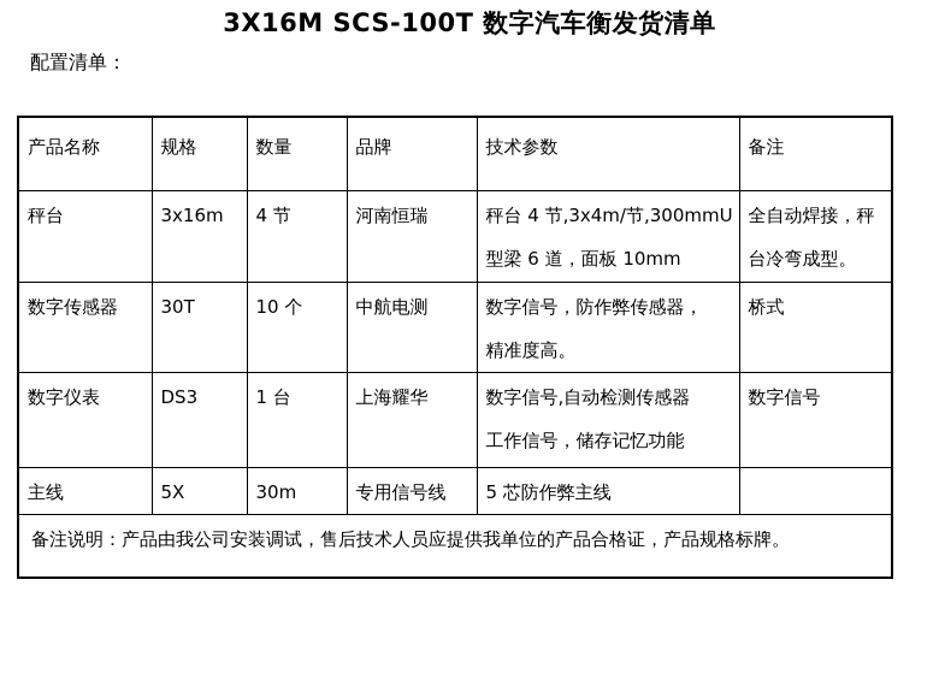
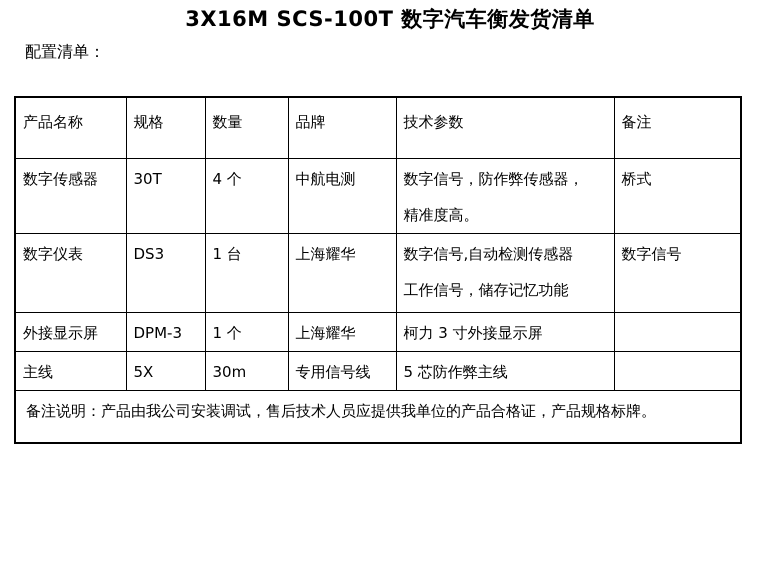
  3X16M SCS-100T 数字汽车衡发货清单
  配置清单：
  产品名称	规格	数量	品牌	技术参数	备注
- 秤台	3x16m	4 节	河南恒瑞	秤台 4 节,3x4m/节,300mmU 型梁 6 道，面板 10mm	全自动焊接，秤 台冷弯成型。
- 数字传感器	30T	10 个	中航电测	数字信号，防作弊传感器， 精准度高。	桥式
+ 数字传感器	30T	4 个	中航电测	数字信号，防作弊传感器， 精准度高。	桥式
  数字仪表	DS3	1 台	上海耀华	数字信号,自动检测传感器 工作信号，储存记忆功能	数字信号
+ 外接显示屏	DPM-3	1 个	上海耀华	柯力 3 寸外接显示屏
  主线	5X	30m	专用信号线	5 芯防作弊主线
  备注说明：产品由我公司安装调试，售后技术人员应提供我单位的产品合格证，产品规格标牌。
